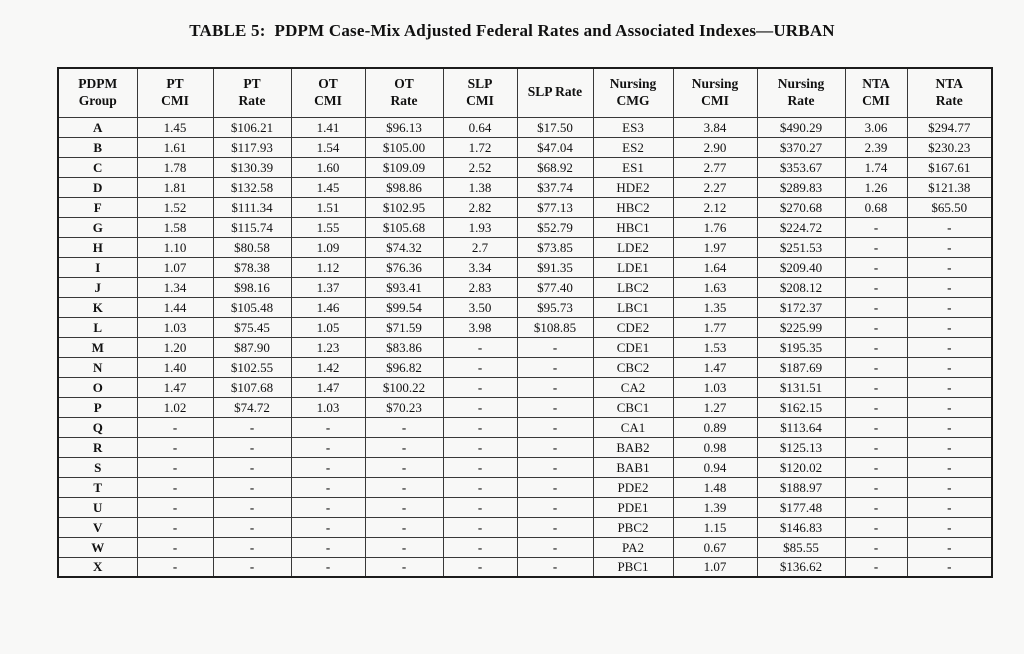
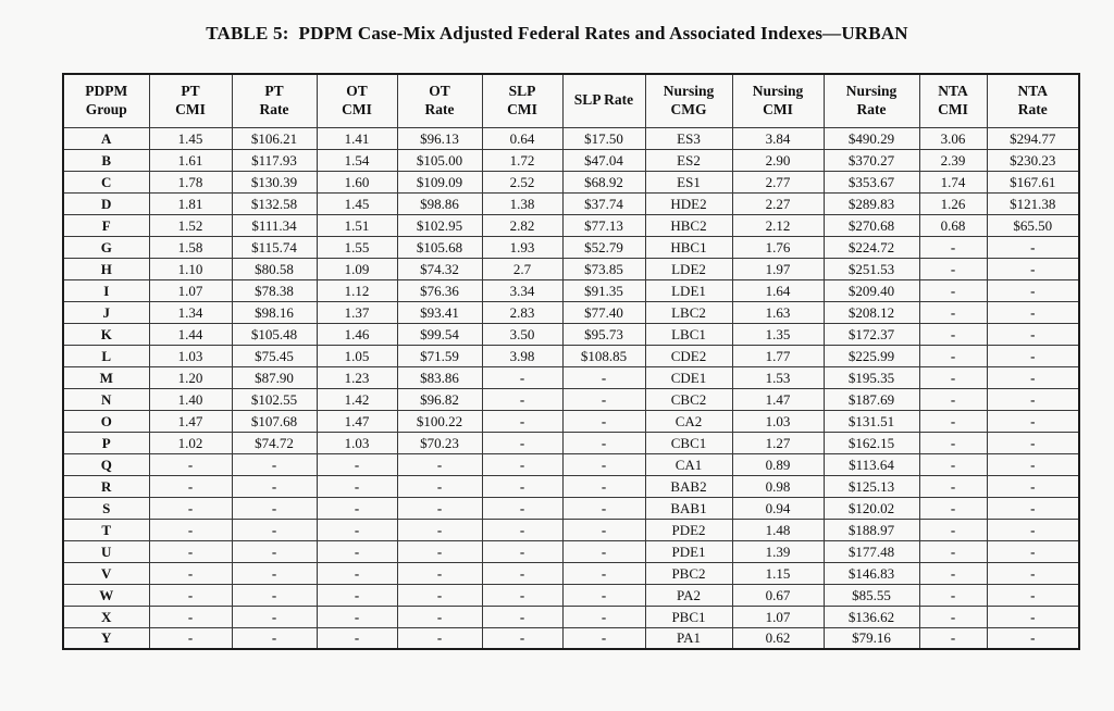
  TABLE 5: PDPM Case-Mix Adjusted Federal Rates and Associated Indexes—URBAN
  PDPMGroup	PTCMI	PTRate	OTCMI	OTRate	SLPCMI	SLP Rate	NursingCMG	NursingCMI	NursingRate	NTACMI	NTARate
  A	1.45	$106.21	1.41	$96.13	0.64	$17.50	ES3	3.84	$490.29	3.06	$294.77
  B	1.61	$117.93	1.54	$105.00	1.72	$47.04	ES2	2.90	$370.27	2.39	$230.23
  C	1.78	$130.39	1.60	$109.09	2.52	$68.92	ES1	2.77	$353.67	1.74	$167.61
  D	1.81	$132.58	1.45	$98.86	1.38	$37.74	HDE2	2.27	$289.83	1.26	$121.38
  F	1.52	$111.34	1.51	$102.95	2.82	$77.13	HBC2	2.12	$270.68	0.68	$65.50
  G	1.58	$115.74	1.55	$105.68	1.93	$52.79	HBC1	1.76	$224.72	-	-
  H	1.10	$80.58	1.09	$74.32	2.7	$73.85	LDE2	1.97	$251.53	-	-
  I	1.07	$78.38	1.12	$76.36	3.34	$91.35	LDE1	1.64	$209.40	-	-
  J	1.34	$98.16	1.37	$93.41	2.83	$77.40	LBC2	1.63	$208.12	-	-
  K	1.44	$105.48	1.46	$99.54	3.50	$95.73	LBC1	1.35	$172.37	-	-
  L	1.03	$75.45	1.05	$71.59	3.98	$108.85	CDE2	1.77	$225.99	-	-
  M	1.20	$87.90	1.23	$83.86	-	-	CDE1	1.53	$195.35	-	-
  N	1.40	$102.55	1.42	$96.82	-	-	CBC2	1.47	$187.69	-	-
  O	1.47	$107.68	1.47	$100.22	-	-	CA2	1.03	$131.51	-	-
  P	1.02	$74.72	1.03	$70.23	-	-	CBC1	1.27	$162.15	-	-
  Q	-	-	-	-	-	-	CA1	0.89	$113.64	-	-
  R	-	-	-	-	-	-	BAB2	0.98	$125.13	-	-
  S	-	-	-	-	-	-	BAB1	0.94	$120.02	-	-
  T	-	-	-	-	-	-	PDE2	1.48	$188.97	-	-
  U	-	-	-	-	-	-	PDE1	1.39	$177.48	-	-
  V	-	-	-	-	-	-	PBC2	1.15	$146.83	-	-
  W	-	-	-	-	-	-	PA2	0.67	$85.55	-	-
  X	-	-	-	-	-	-	PBC1	1.07	$136.62	-	-
+ Y	-	-	-	-	-	-	PA1	0.62	$79.16	-	-
